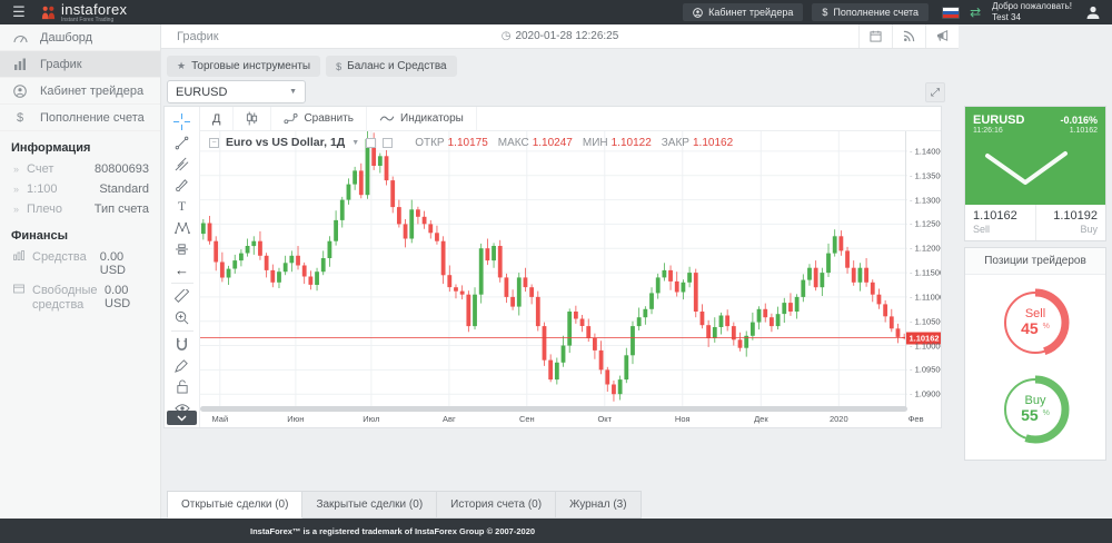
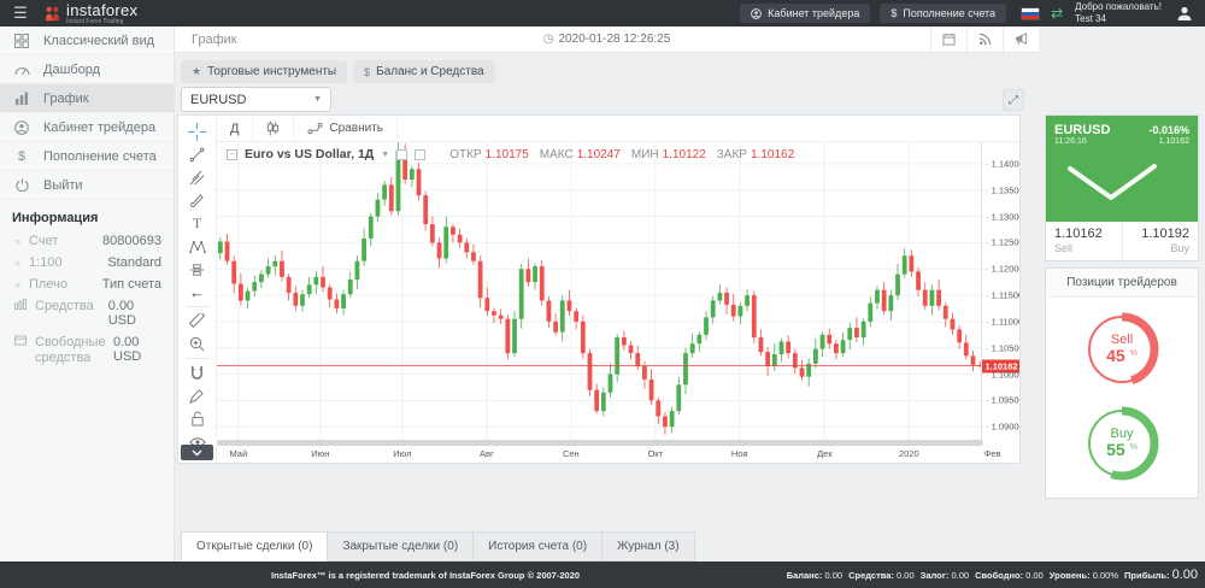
  ☰
  instaforex
  Кабинет трейдера
  $
  Пополнение счета
  ⇄
  Добро пожаловать!
  Test 34
+ Классический вид
  Дашборд
  График
  Кабинет трейдера
  $
  Пополнение счета
+ Выйти
  Информация
  »
  Счет
  80800693
  »
  1:100
  Standard
  »
  Плечо
  Тип счета
- Финансы
  Средства
  0.00 USD
  Свободные средства
  0.00 USD
  График
  ◷
  2020-01-28 12:26:25
  ★
  Торговые инструменты
  $
  Баланс и Средства
  EURUSD
  ⤢
  T
  ←
  Д
  Сравнить
- Индикаторы
  Euro vs US Dollar, 1Д
  ОТКР 1.10175
  МАКС 1.10247
  МИН 1.10122
  ЗАКР 1.10162
  1.10162
  1.1400
  1.1350
  1.1300
  1.1250
  1.1200
  1.1150
  1.1100
  1.1050
  1.1000
  1.0950
  1.0900
  Май
  Июн
  Июл
  Авг
  Сен
  Окт
  Ноя
  Дек
  2020
  Фев
  Открытые сделки (0)
  Закрытые сделки (0)
  История счета (0)
  Журнал (3)
  EURUSD
  -0.016%
  1.10162
  Sell
  1.10192
  Buy
  Позиции трейдеров
  Sell
  Buy
  InstaForex™ is a registered trademark of InstaForex Group © 2007-2020
+ Баланс: 0.00
+ Средства: 0.00
+ Залог: 0.00
+ Свободно: 0.00
+ Уровень: 0.00%
+ Прибыль: 0.00
